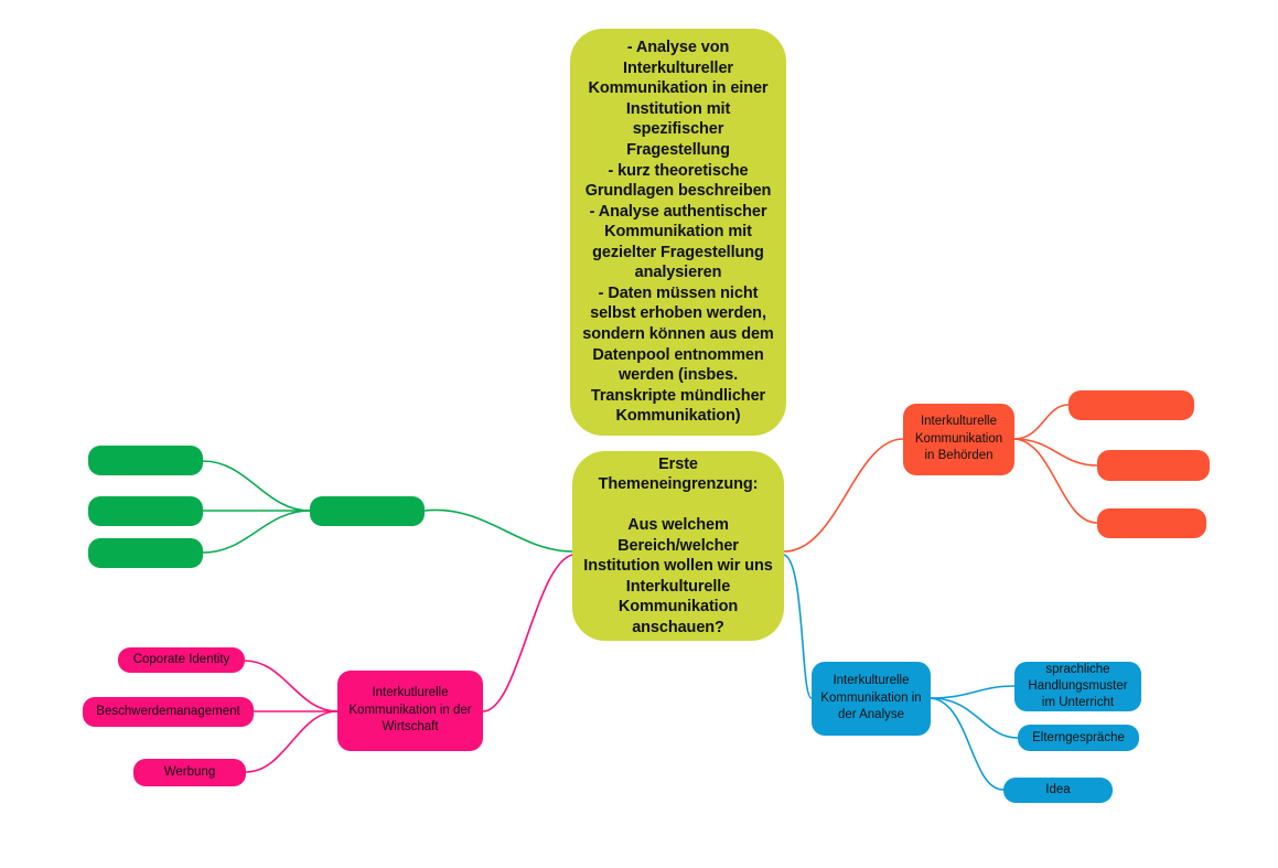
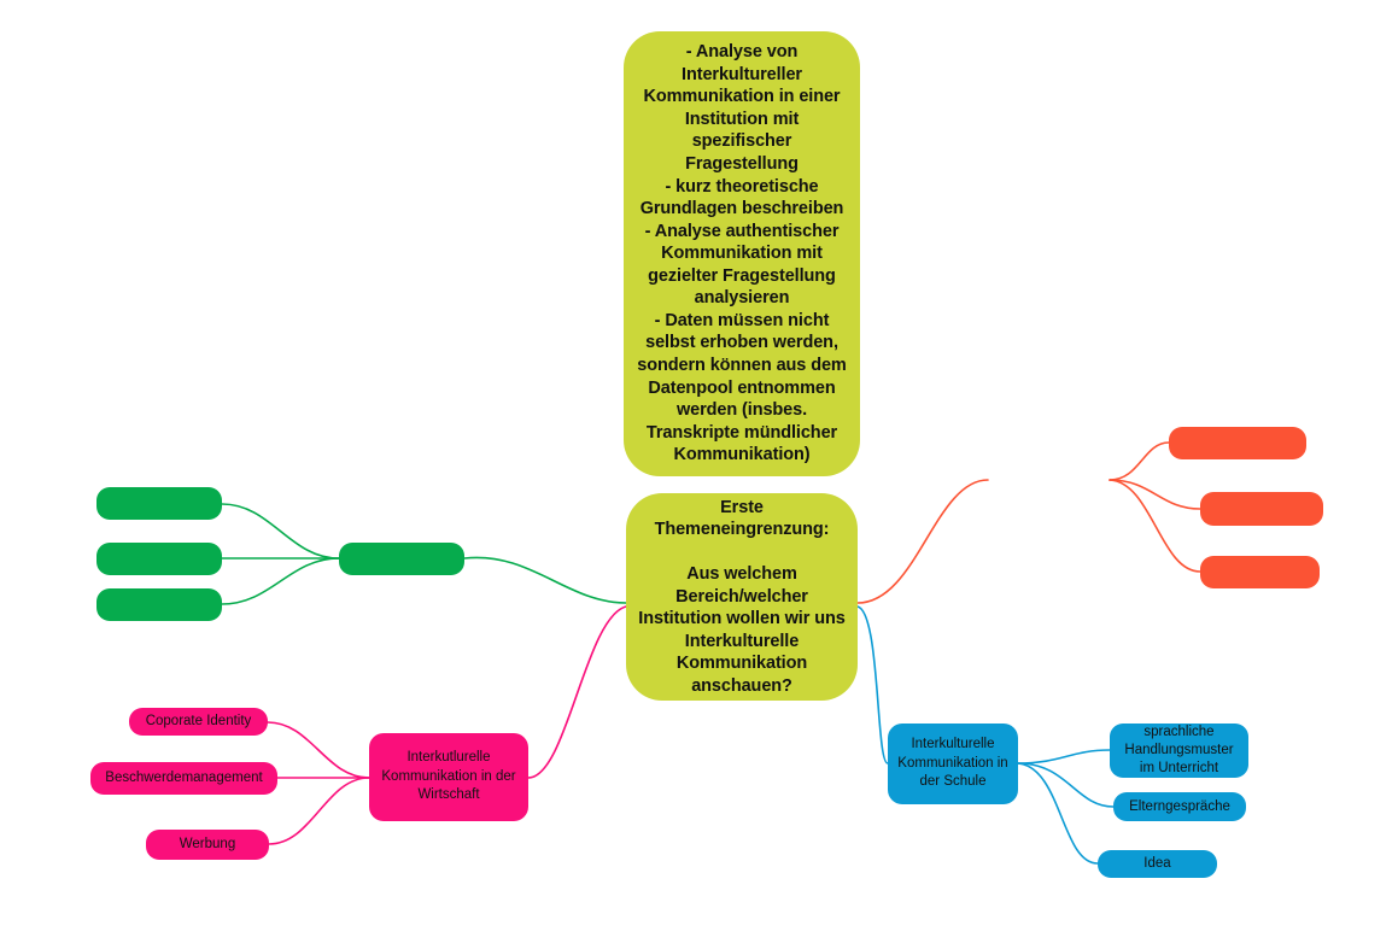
  - Analyse von Interkultureller Kommunikation in einer Institution mit spezifischer Fragestellung
  - kurz theoretische Grundlagen beschreiben
  - Analyse authentischer Kommunikation mit gezielter Fragestellung analysieren
  - Daten müssen nicht selbst erhoben werden, sondern können aus dem Datenpool entnommen werden (insbes. Transkripte mündlicher Kommunikation)
  Erste Themeneingrenzung:
  Aus welchem Bereich/welcher Institution wollen wir uns Interkulturelle Kommunikation anschauen?
  Interkutlurelle Kommunikation in der Wirtschaft
  Coporate Identity
  Beschwerdemanagement
  Werbung
- Interkulturelle Kommunikation in Behörden
- Interkulturelle Kommunikation in der Analyse
+ Interkulturelle Kommunikation in der Schule
  sprachliche Handlungsmuster im Unterricht
  Elterngespräche
  Idea
